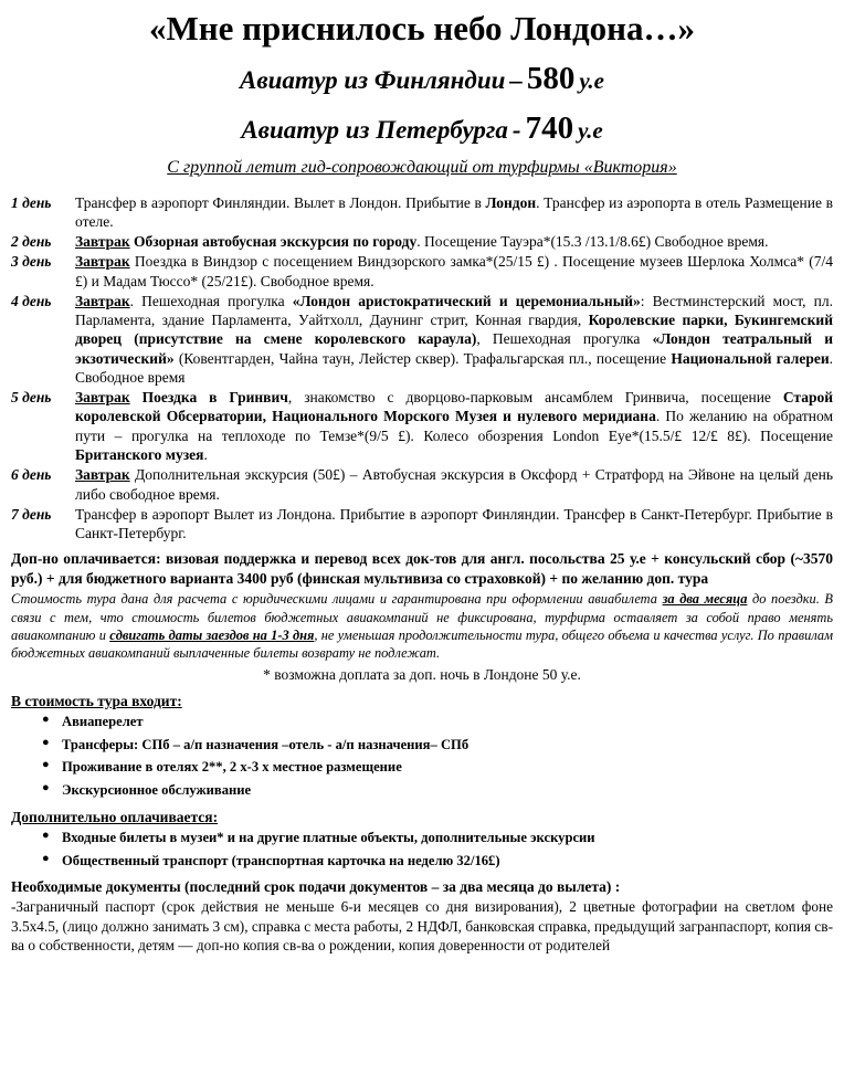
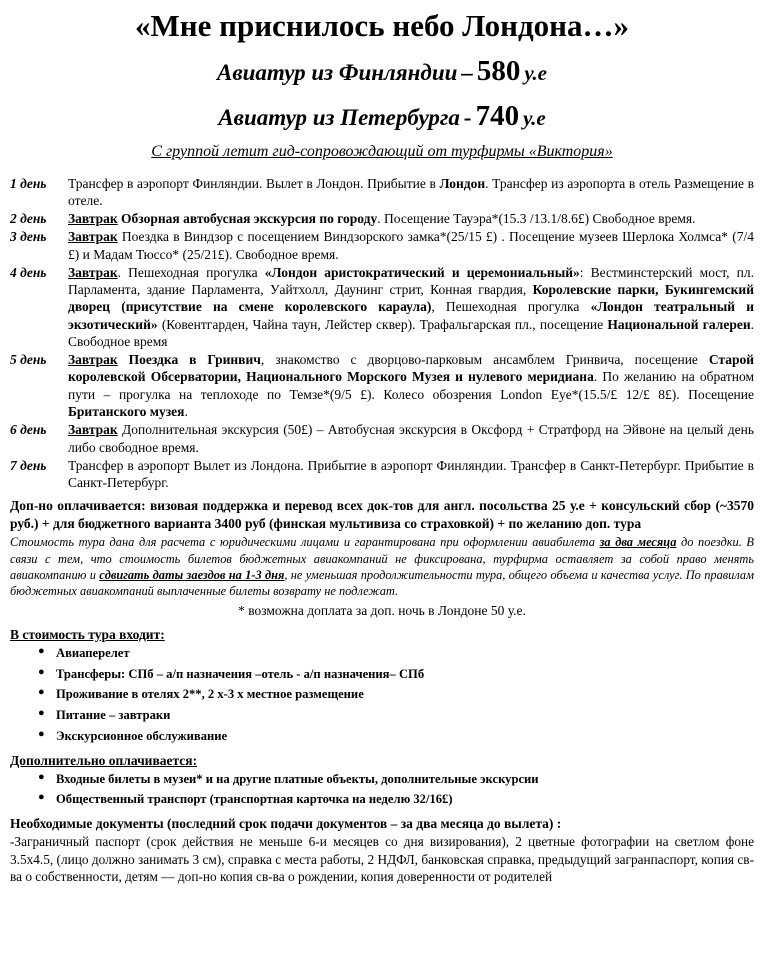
  «Мне приснилось небо Лондона…»
  Авиатур из Финляндии – 580 у.е
  Авиатур из Петербурга - 740 у.е
  С группой летит гид-сопровождающий от турфирмы «Виктория»
  1 день
  Трансфер в аэропорт Финляндии. Вылет в Лондон. Прибытие в Лондон. Трансфер из аэропорта в отель Размещение в отеле.
  2 день
  Завтрак Обзорная автобусная экскурсия по городу. Посещение Тауэра*(15.3 /13.1/8.6£) Свободное время.
  3 день
  Завтрак Поездка в Виндзор с посещением Виндзорского замка*(25/15 £) . Посещение музеев Шерлока Холмса* (7/4 £) и Мадам Тюссо* (25/21£). Свободное время.
  4 день
  Завтрак. Пешеходная прогулка «Лондон аристократический и церемониальный»: Вестминстерский мост, пл. Парламента, здание Парламента, Уайтхолл, Даунинг стрит, Конная гвардия, Королевские парки, Букингемский дворец (присутствие на смене королевского караула), Пешеходная прогулка «Лондон театральный и экзотический» (Ковентгарден, Чайна таун, Лейстер сквер). Трафальгарская пл., посещение Национальной галереи. Свободное время
  5 день
  Завтрак Поездка в Гринвич, знакомство с дворцово-парковым ансамблем Гринвича, посещение Старой королевской Обсерватории, Национального Морского Музея и нулевого меридиана. По желанию на обратном пути – прогулка на теплоходе по Темзе*(9/5 £). Колесо обозрения London Eye*(15.5/£ 12/£ 8£). Посещение Британского музея.
  6 день
  Завтрак Дополнительная экскурсия (50£) – Автобусная экскурсия в Оксфорд + Стратфорд на Эйвоне на целый день либо свободное время.
  7 день
  Трансфер в аэропорт Вылет из Лондона. Прибытие в аэропорт Финляндии. Трансфер в Санкт-Петербург. Прибытие в Санкт-Петербург.
  Доп-но оплачивается: визовая поддержка и перевод всех док-тов для англ. посольства 25 у.е + консульский сбор (~3570 руб.) + для бюджетного варианта 3400 руб (финская мультивиза со страховкой) + по желанию доп. тура
  Стоимость тура дана для расчета с юридическими лицами и гарантирована при оформлении авиабилета за два месяца до поездки. В связи с тем, что стоимость билетов бюджетных авиакомпаний не фиксирована, турфирма оставляет за собой право менять авиакомпанию и сдвигать даты заездов на 1-3 дня, не уменьшая продолжительности тура, общего объема и качества услуг. По правилам бюджетных авиакомпаний выплаченные билеты возврату не подлежат.
  * возможна доплата за доп. ночь в Лондоне 50 у.е.
  В стоимость тура входит:
  Авиаперелет
  Трансферы: СПб – а/п назначения –отель - а/п назначения– СПб
  Проживание в отелях 2**, 2 х-3 х местное размещение
+ Питание – завтраки
  Экскурсионное обслуживание
  Дополнительно оплачивается:
  Входные билеты в музеи* и на другие платные объекты, дополнительные экскурсии
  Общественный транспорт (транспортная карточка на неделю 32/16£)
  Необходимые документы (последний срок подачи документов – за два месяца до вылета) :
  -Заграничный паспорт (срок действия не меньше 6-и месяцев со дня визирования), 2 цветные фотографии на светлом фоне 3.5х4.5, (лицо должно занимать 3 см), справка с места работы, 2 НДФЛ, банковская справка, предыдущий загранпаспорт, копия св-ва о собственности, детям — доп-но копия св-ва о рождении, копия доверенности от родителей
